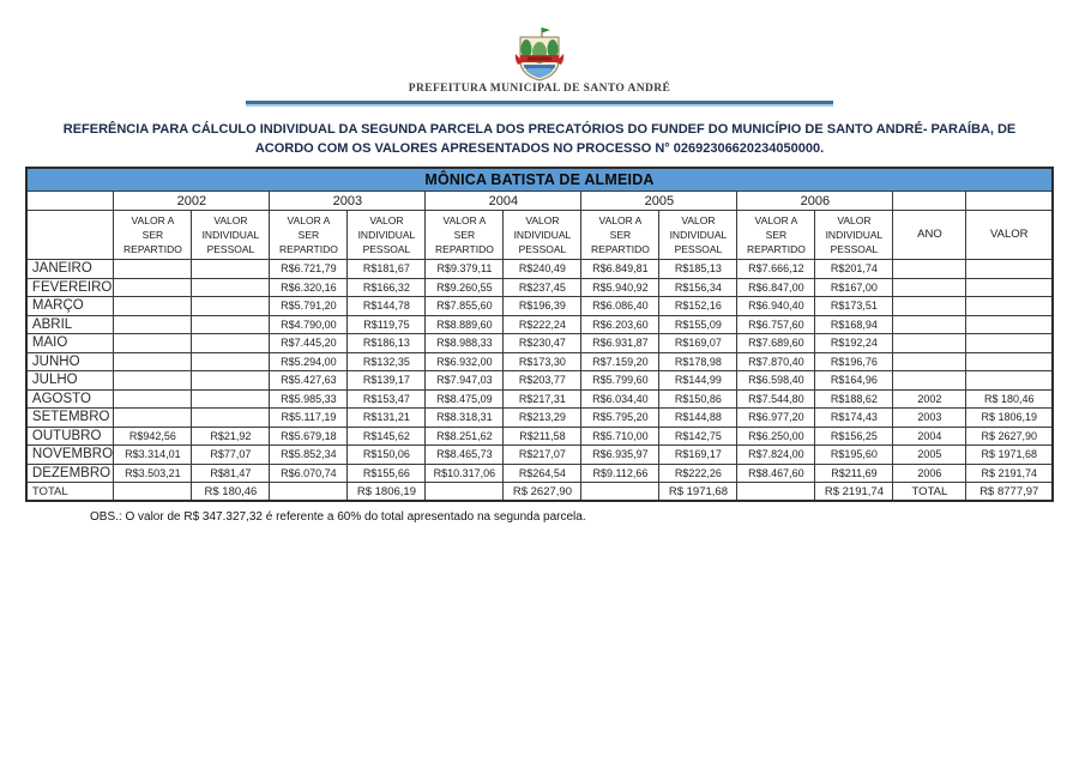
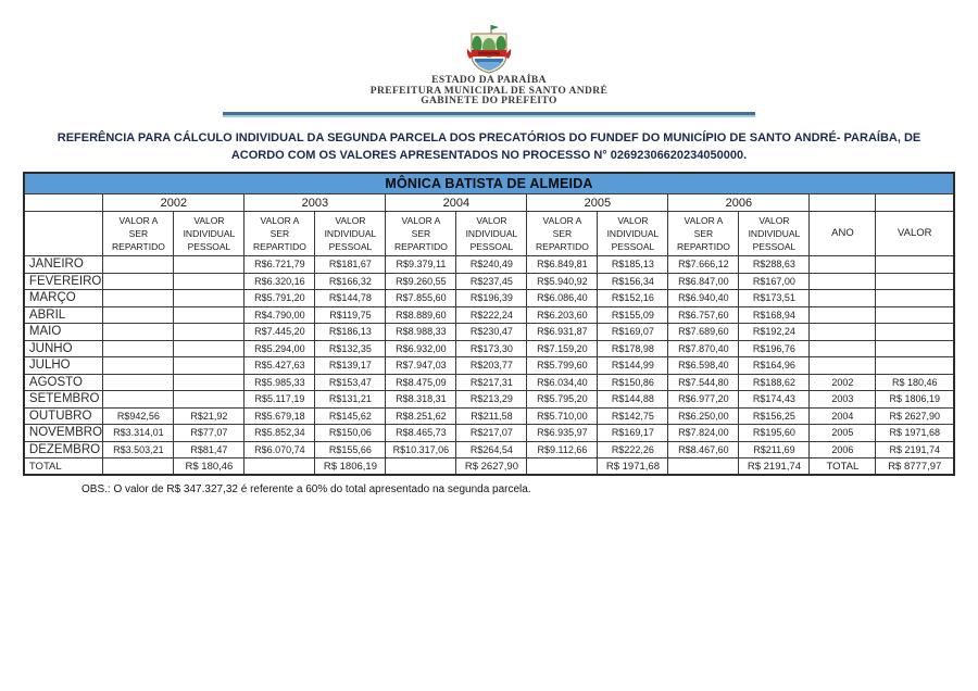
+ ESTADO DA PARAÍBA
  PREFEITURA MUNICIPAL DE SANTO ANDRÉ
+ GABINETE DO PREFEITO
  REFERÊNCIA PARA CÁLCULO INDIVIDUAL DA SEGUNDA PARCELA DOS PRECATÓRIOS DO FUNDEF DO MUNICÍPIO DE SANTO ANDRÉ- PARAÍBA, DE ACORDO COM OS VALORES APRESENTADOS NO PROCESSO N° 02692306620234050000.
  MÔNICA BATISTA DE ALMEIDA
  	2002	2003	2004	2005	2006
  	VALOR A SER REPARTIDO	VALOR INDIVIDUAL PESSOAL	VALOR A SER REPARTIDO	VALOR INDIVIDUAL PESSOAL	VALOR A SER REPARTIDO	VALOR INDIVIDUAL PESSOAL	VALOR A SER REPARTIDO	VALOR INDIVIDUAL PESSOAL	VALOR A SER REPARTIDO	VALOR INDIVIDUAL PESSOAL	ANO	VALOR
- JANEIRO			R$6.721,79	R$181,67	R$9.379,11	R$240,49	R$6.849,81	R$185,13	R$7.666,12	R$201,74
+ JANEIRO			R$6.721,79	R$181,67	R$9.379,11	R$240,49	R$6.849,81	R$185,13	R$7.666,12	R$288,63
  FEVEREIRO			R$6.320,16	R$166,32	R$9.260,55	R$237,45	R$5.940,92	R$156,34	R$6.847,00	R$167,00
  MARÇO			R$5.791,20	R$144,78	R$7.855,60	R$196,39	R$6.086,40	R$152,16	R$6.940,40	R$173,51
  ABRIL			R$4.790,00	R$119,75	R$8.889,60	R$222,24	R$6.203,60	R$155,09	R$6.757,60	R$168,94
  MAIO			R$7.445,20	R$186,13	R$8.988,33	R$230,47	R$6.931,87	R$169,07	R$7.689,60	R$192,24
  JUNHO			R$5.294,00	R$132,35	R$6.932,00	R$173,30	R$7.159,20	R$178,98	R$7.870,40	R$196,76
  JULHO			R$5.427,63	R$139,17	R$7.947,03	R$203,77	R$5.799,60	R$144,99	R$6.598,40	R$164,96
  AGOSTO			R$5.985,33	R$153,47	R$8.475,09	R$217,31	R$6.034,40	R$150,86	R$7.544,80	R$188,62	2002	R$ 180,46
  SETEMBRO			R$5.117,19	R$131,21	R$8.318,31	R$213,29	R$5.795,20	R$144,88	R$6.977,20	R$174,43	2003	R$ 1806,19
  OUTUBRO	R$942,56	R$21,92	R$5.679,18	R$145,62	R$8.251,62	R$211,58	R$5.710,00	R$142,75	R$6.250,00	R$156,25	2004	R$ 2627,90
  NOVEMBRO	R$3.314,01	R$77,07	R$5.852,34	R$150,06	R$8.465,73	R$217,07	R$6.935,97	R$169,17	R$7.824,00	R$195,60	2005	R$ 1971,68
  DEZEMBRO	R$3.503,21	R$81,47	R$6.070,74	R$155,66	R$10.317,06	R$264,54	R$9.112,66	R$222,26	R$8.467,60	R$211,69	2006	R$ 2191,74
  TOTAL		R$ 180,46		R$ 1806,19		R$ 2627,90		R$ 1971,68		R$ 2191,74	TOTAL	R$ 8777,97
  OBS.: O valor de R$ 347.327,32 é referente a 60% do total apresentado na segunda parcela.
